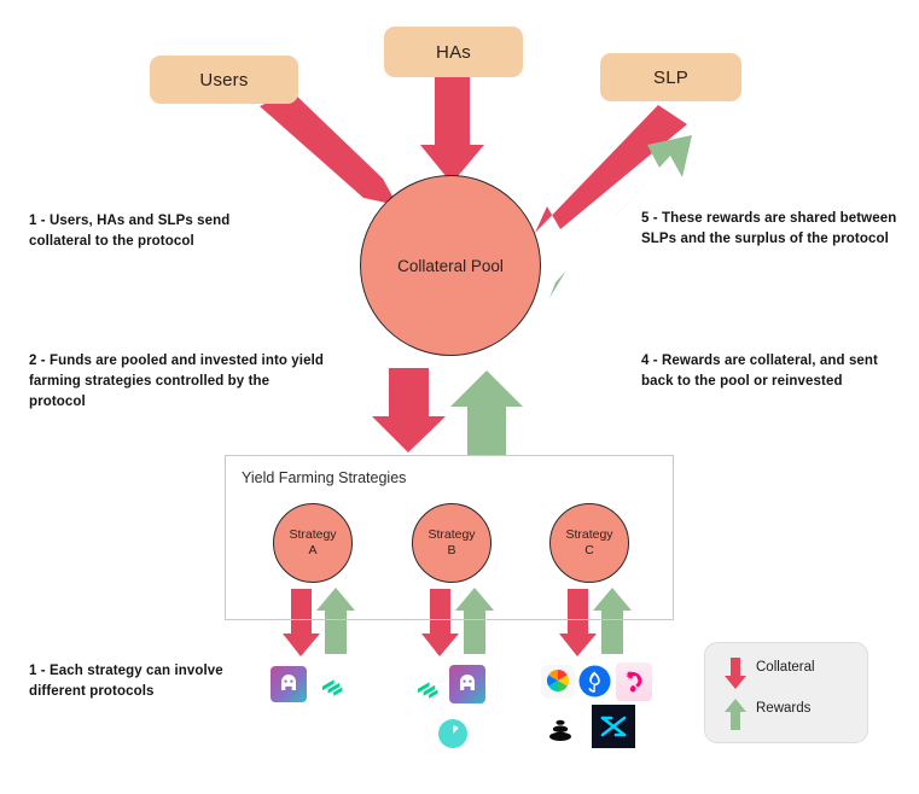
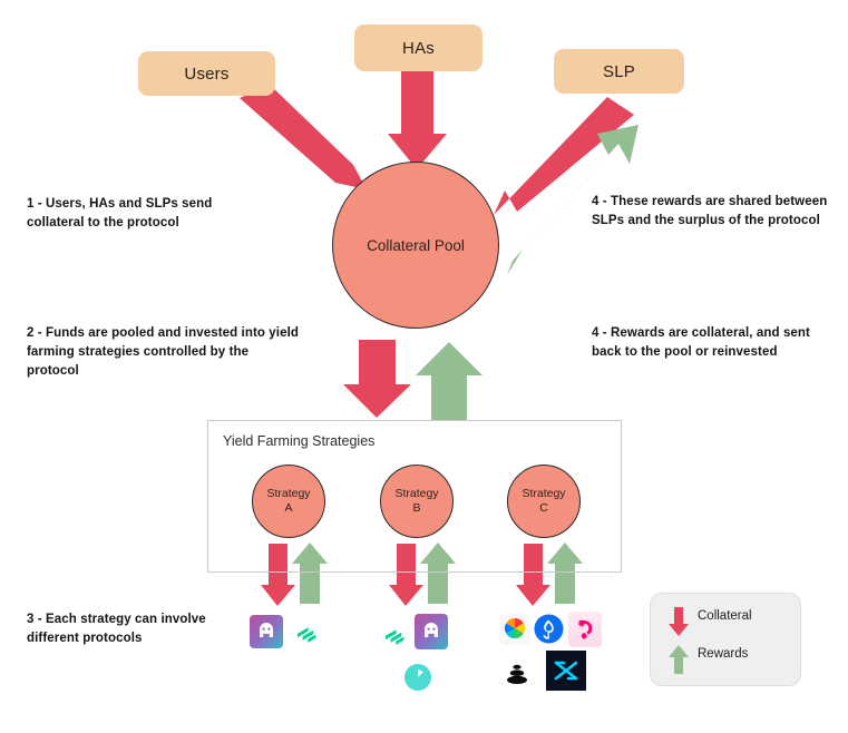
  Users
  HAs
  SLP
  Collateral Pool
  1 - Users, HAs and SLPs send collateral to the protocol
  2 - Funds are pooled and invested into yield farming strategies controlled by the protocol
- 1 - Each strategy can involve different protocols
+ 3 - Each strategy can involve different protocols
  4 - Rewards are collateral, and sent back to the pool or reinvested
- 5 - These rewards are shared between SLPs and the surplus of the protocol
+ 4 - These rewards are shared between SLPs and the surplus of the protocol
  Yield Farming Strategies
  Strategy
  A
  Strategy
  B
  Strategy
  C
  Collateral
  Rewards
